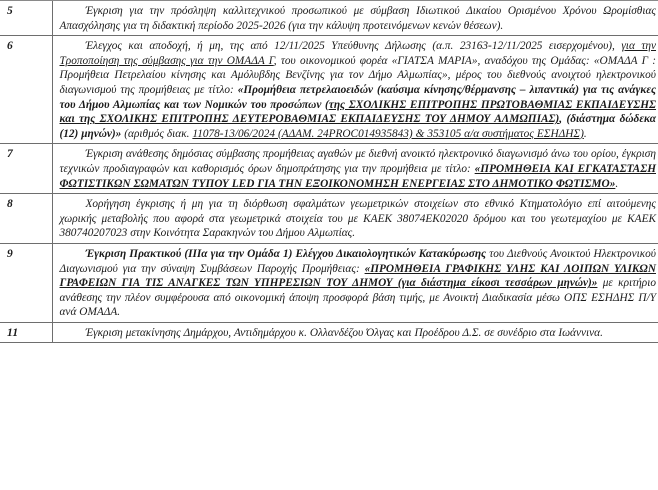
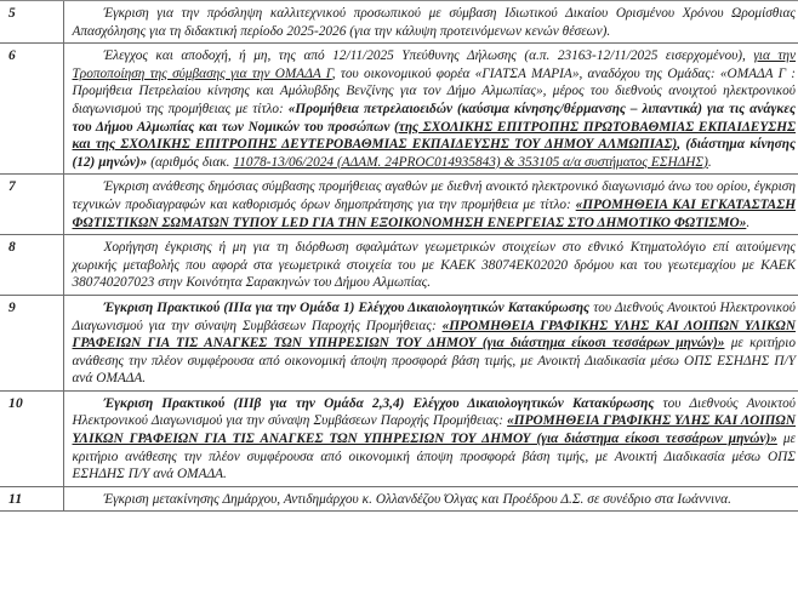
  5	Έγκριση για την πρόσληψη καλλιτεχνικού προσωπικού με σύμβαση Ιδιωτικού Δικαίου Ορισμένου Χρόνου Ωρομίσθιας Απασχόλησης για τη διδακτική περίοδο 2025-2026 (για την κάλυψη προτεινόμενων κενών θέσεων).
- 6	Έλεγχος και αποδοχή, ή μη, της από 12/11/2025 Υπεύθυνης Δήλωσης (α.π. 23163-12/11/2025 εισερχομένου), για την Τροποποίηση της σύμβασης για την ΟΜΑΔΑ Γ, του οικονομικού φορέα «ΓΙΑΤΣΑ ΜΑΡΙΑ», αναδόχου της Ομάδας: «ΟΜΑΔΑ Γ : Προμήθεια Πετρελαίου κίνησης και Αμόλυβδης Βενζίνης για τον Δήμο Αλμωπίας», μέρος του διεθνούς ανοιχτού ηλεκτρονικού διαγωνισμού της προμήθειας με τίτλο: «Προμήθεια πετρελαιοειδών (καύσιμα κίνησης/θέρμανσης – λιπαντικά) για τις ανάγκες του Δήμου Αλμωπίας και των Νομικών του προσώπων (της ΣΧΟΛΙΚΗΣ ΕΠΙΤΡΟΠΗΣ ΠΡΩΤΟΒΑΘΜΙΑΣ ΕΚΠΑΙΔΕΥΣΗΣ και της ΣΧΟΛΙΚΗΣ ΕΠΙΤΡΟΠΗΣ ΔΕΥΤΕΡΟΒΑΘΜΙΑΣ ΕΚΠΑΙΔΕΥΣΗΣ ΤΟΥ ΔΗΜΟΥ ΑΛΜΩΠΙΑΣ), (διάστημα δώδεκα (12) μηνών)» (αριθμός διακ. 11078-13/06/2024 (ΑΔΑΜ. 24PROC014935843) & 353105 α/α συστήματος ΕΣΗΔΗΣ).
+ 6	Έλεγχος και αποδοχή, ή μη, της από 12/11/2025 Υπεύθυνης Δήλωσης (α.π. 23163-12/11/2025 εισερχομένου), για την Τροποποίηση της σύμβασης για την ΟΜΑΔΑ Γ, του οικονομικού φορέα «ΓΙΑΤΣΑ ΜΑΡΙΑ», αναδόχου της Ομάδας: «ΟΜΑΔΑ Γ : Προμήθεια Πετρελαίου κίνησης και Αμόλυβδης Βενζίνης για τον Δήμο Αλμωπίας», μέρος του διεθνούς ανοιχτού ηλεκτρονικού διαγωνισμού της προμήθειας με τίτλο: «Προμήθεια πετρελαιοειδών (καύσιμα κίνησης/θέρμανσης – λιπαντικά) για τις ανάγκες του Δήμου Αλμωπίας και των Νομικών του προσώπων (της ΣΧΟΛΙΚΗΣ ΕΠΙΤΡΟΠΗΣ ΠΡΩΤΟΒΑΘΜΙΑΣ ΕΚΠΑΙΔΕΥΣΗΣ και της ΣΧΟΛΙΚΗΣ ΕΠΙΤΡΟΠΗΣ ΔΕΥΤΕΡΟΒΑΘΜΙΑΣ ΕΚΠΑΙΔΕΥΣΗΣ ΤΟΥ ΔΗΜΟΥ ΑΛΜΩΠΙΑΣ), (διάστημα κίνησης (12) μηνών)» (αριθμός διακ. 11078-13/06/2024 (ΑΔΑΜ. 24PROC014935843) & 353105 α/α συστήματος ΕΣΗΔΗΣ).
  7	Έγκριση ανάθεσης δημόσιας σύμβασης προμήθειας αγαθών με διεθνή ανοικτό ηλεκτρονικό διαγωνισμό άνω του ορίου, έγκριση τεχνικών προδιαγραφών και καθορισμός όρων δημοπράτησης για την προμήθεια με τίτλο: «ΠΡΟΜΗΘΕΙΑ ΚΑΙ ΕΓΚΑΤΑΣΤΑΣΗ ΦΩΤΙΣΤΙΚΩΝ ΣΩΜΑΤΩΝ ΤΥΠΟΥ LED ΓΙΑ ΤΗΝ ΕΞΟΙΚΟΝΟΜΗΣΗ ΕΝΕΡΓΕΙΑΣ ΣΤΟ ΔΗΜΟΤΙΚΟ ΦΩΤΙΣΜΟ».
  8	Χορήγηση έγκρισης ή μη για τη διόρθωση σφαλμάτων γεωμετρικών στοιχείων στο εθνικό Κτηματολόγιο επί αιτούμενης χωρικής μεταβολής που αφορά στα γεωμετρικά στοιχεία του με ΚΑΕΚ 38074ΕΚ02020 δρόμου και του γεωτεμαχίου με ΚΑΕΚ 380740207023 στην Κοινότητα Σαρακηνών του Δήμου Αλμωπίας.
  9	Έγκριση Πρακτικού (IIIα για την Ομάδα 1) Ελέγχου Δικαιολογητικών Κατακύρωσης του Διεθνούς Ανοικτού Ηλεκτρονικού Διαγωνισμού για την σύναψη Συμβάσεων Παροχής Προμήθειας: «ΠΡΟΜΗΘΕΙΑ ΓΡΑΦΙΚΗΣ ΥΛΗΣ ΚΑΙ ΛΟΙΠΩΝ ΥΛΙΚΩΝ ΓΡΑΦΕΙΩΝ ΓΙΑ ΤΙΣ ΑΝΑΓΚΕΣ ΤΩΝ ΥΠΗΡΕΣΙΩΝ ΤΟΥ ΔΗΜΟΥ (για διάστημα είκοσι τεσσάρων μηνών)» με κριτήριο ανάθεσης την πλέον συμφέρουσα από οικονομική άποψη προσφορά βάση τιμής, με Ανοικτή Διαδικασία μέσω ΟΠΣ ΕΣΗΔΗΣ Π/Υ ανά ΟΜΑΔΑ.
+ 10	Έγκριση Πρακτικού (IIIβ για την Ομάδα 2,3,4) Ελέγχου Δικαιολογητικών Κατακύρωσης του Διεθνούς Ανοικτού Ηλεκτρονικού Διαγωνισμού για την σύναψη Συμβάσεων Παροχής Προμήθειας: «ΠΡΟΜΗΘΕΙΑ ΓΡΑΦΙΚΗΣ ΥΛΗΣ ΚΑΙ ΛΟΙΠΩΝ ΥΛΙΚΩΝ ΓΡΑΦΕΙΩΝ ΓΙΑ ΤΙΣ ΑΝΑΓΚΕΣ ΤΩΝ ΥΠΗΡΕΣΙΩΝ ΤΟΥ ΔΗΜΟΥ (για διάστημα είκοσι τεσσάρων μηνών)» με κριτήριο ανάθεσης την πλέον συμφέρουσα από οικονομική άποψη προσφορά βάση τιμής, με Ανοικτή Διαδικασία μέσω ΟΠΣ ΕΣΗΔΗΣ Π/Υ ανά ΟΜΑΔΑ.
  11	Έγκριση μετακίνησης Δημάρχου, Αντιδημάρχου κ. Ολλανδέζου Όλγας και Προέδρου Δ.Σ. σε συνέδριο στα Ιωάννινα.
